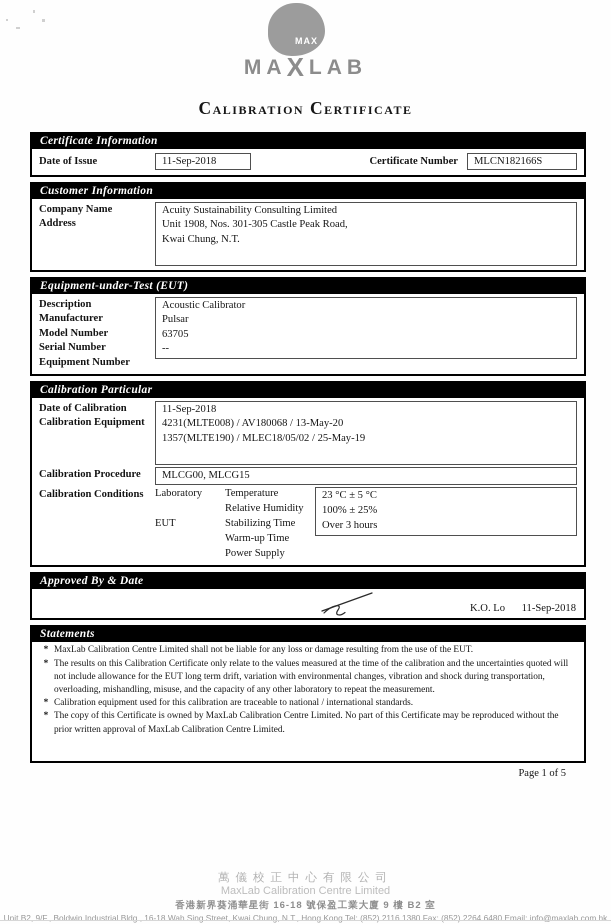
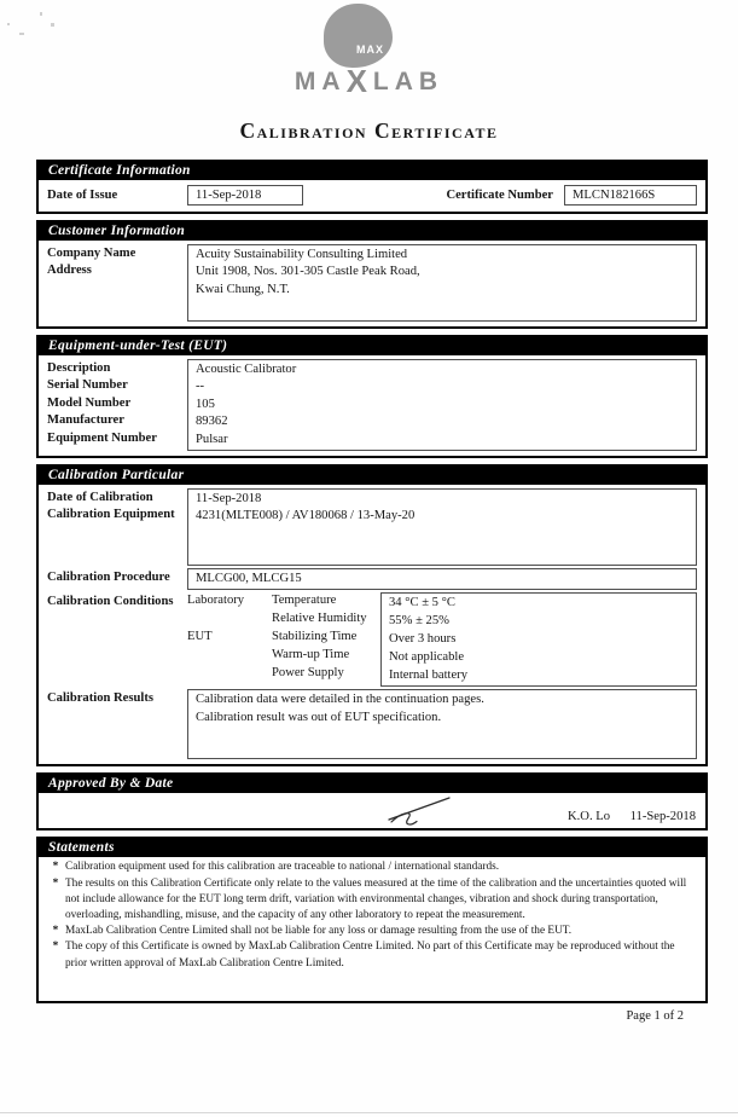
  MAX
  MAXLAB
  Calibration Certificate
  Certificate Information
  Date of Issue
  11-Sep-2018
  Certificate Number
  MLCN182166S
  Customer Information
  Company Name
  Address
  Acuity Sustainability Consulting Limited
  Unit 1908, Nos. 301-305 Castle Peak Road,
  Kwai Chung, N.T.
  Equipment-under-Test (EUT)
  Description
- Manufacturer
+ Serial Number
  Model Number
- Serial Number
+ Manufacturer
  Equipment Number
  Acoustic Calibrator
- Pulsar
+ --
+ 105
- 63705
+ 89362
- --
+ Pulsar
  Calibration Particular
  Date of Calibration
  Calibration Equipment
  11-Sep-2018
  4231(MLTE008) / AV180068 / 13-May-20
- 1357(MLTE190) / MLEC18/05/02 / 25-May-19
  Calibration Procedure
  MLCG00, MLCG15
  Calibration Conditions
  Laboratory
  Temperature
  Relative Humidity
  EUT
  Stabilizing Time
  Warm-up Time
  Power Supply
- 23 °C ± 5 °C
+ 34 °C ± 5 °C
- 100% ± 25%
+ 55% ± 25%
  Over 3 hours
+ Not applicable
+ Internal battery
+ Calibration Results
+ Calibration data were detailed in the continuation pages.
+ Calibration result was out of EUT specification.
  Approved By & Date
  K.O. Lo
  11-Sep-2018
  Statements
  *
- MaxLab Calibration Centre Limited shall not be liable for any loss or damage resulting from the use of the EUT.
+ Calibration equipment used for this calibration are traceable to national / international standards.
  *
  The results on this Calibration Certificate only relate to the values measured at the time of the calibration and the uncertainties quoted will not include allowance for the EUT long term drift, variation with environmental changes, vibration and shock during transportation, overloading, mishandling, misuse, and the capacity of any other laboratory to repeat the measurement.
  *
- Calibration equipment used for this calibration are traceable to national / international standards.
+ MaxLab Calibration Centre Limited shall not be liable for any loss or damage resulting from the use of the EUT.
  *
  The copy of this Certificate is owned by MaxLab Calibration Centre Limited. No part of this Certificate may be reproduced without the prior written approval of MaxLab Calibration Centre Limited.
- Page 1 of 5
+ Page 1 of 2
- 萬儀校正中心有限公司
- MaxLab Calibration Centre Limited
- 香港新界葵涌華星街 16-18 號保盈工業大廈 9 樓 B2 室
- Unit B2, 9/F., Boldwin Industrial Bldg., 16-18 Wah Sing Street, Kwai Chung, N.T., Hong Kong Tel: (852) 2116 1380 Fax: (852) 2264 6480 Email: info@maxlab.com.hk
